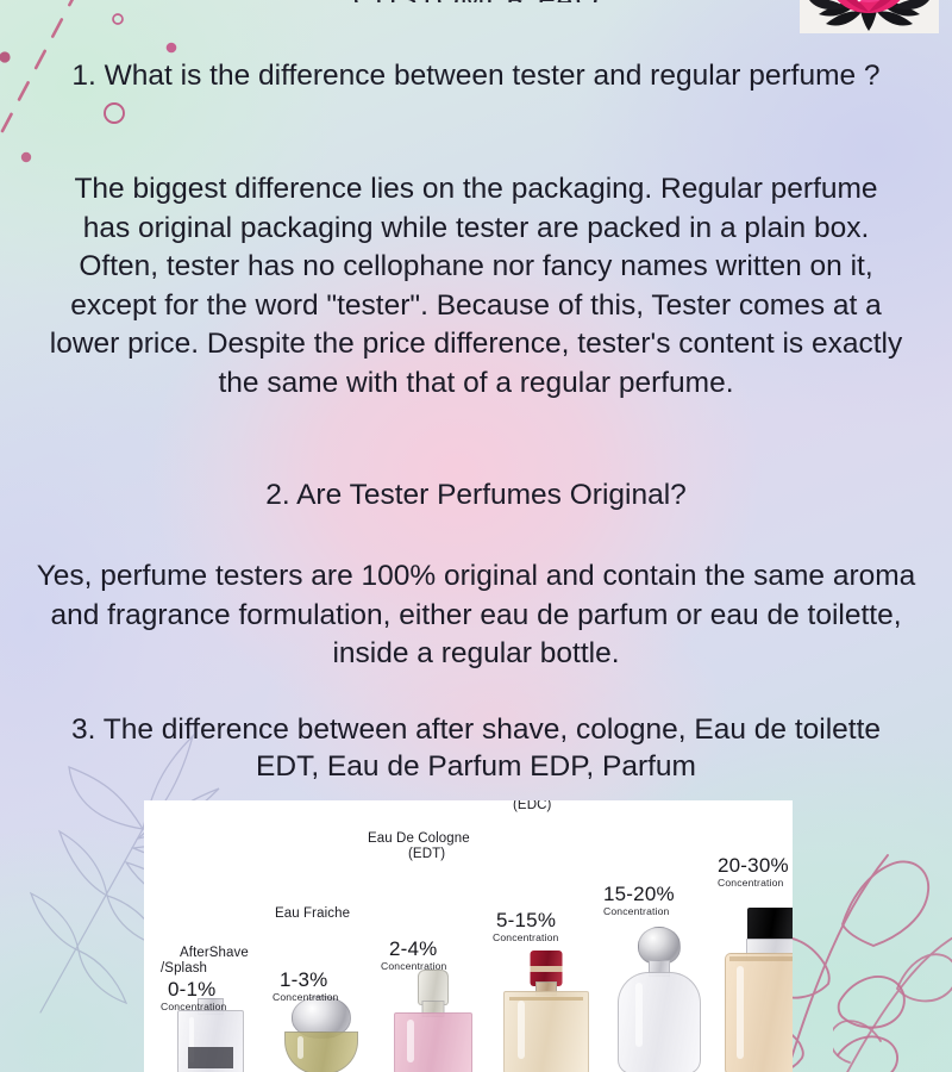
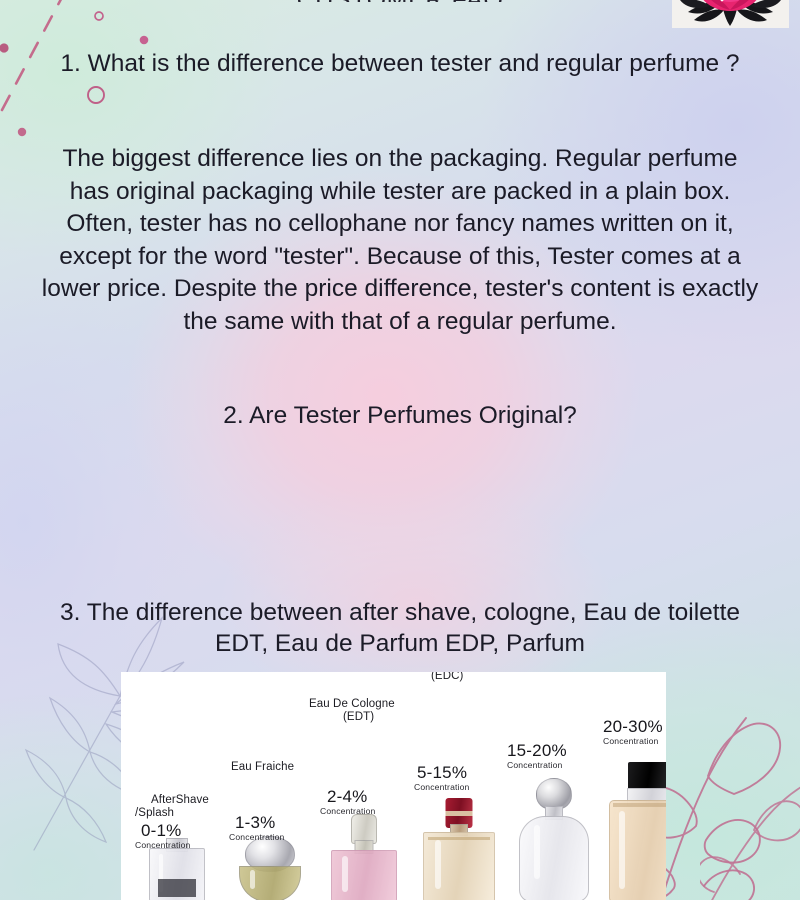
  CUSTOMER FAQ
  1. What is the difference between tester and regular perfume ?
  The biggest difference lies on the packaging. Regular perfume has original packaging while tester are packed in a plain box. Often, tester has no cellophane nor fancy names written on it, except for the word "tester". Because of this, Tester comes at a lower price. Despite the price difference, tester's content is exactly the same with that of a regular perfume.
  2. Are Tester Perfumes Original?
- Yes, perfume testers are 100% original and contain the same aroma and fragrance formulation, either eau de parfum or eau de toilette, inside a regular bottle.
  3. The difference between after shave, cologne, Eau de toilette EDT, Eau de Parfum EDP, Parfum
  AfterShave
  /Splash
  0-1%
  Concentration
  Eau Fraiche
  1-3%
  Concentration
  Eau De Cologne
  (EDT)
  2-4%
  Concentration
  (EDC)
  5-15%
  Concentration
  15-20%
  Concentration
  20-30%
  Concentration
